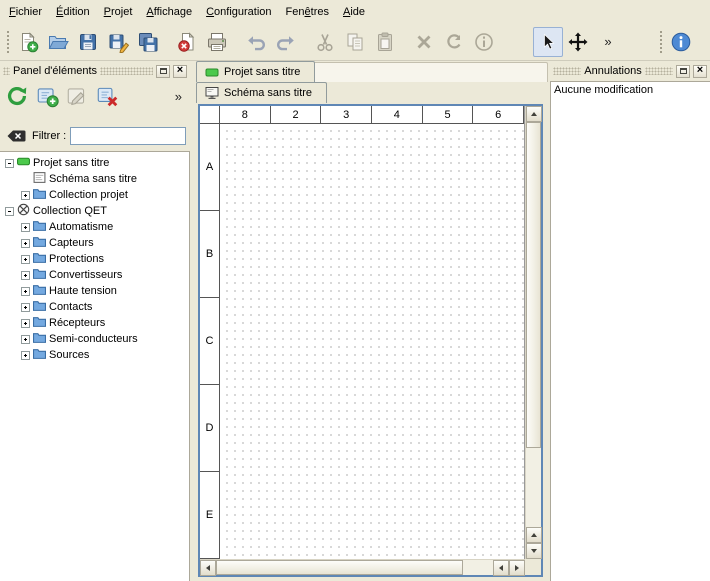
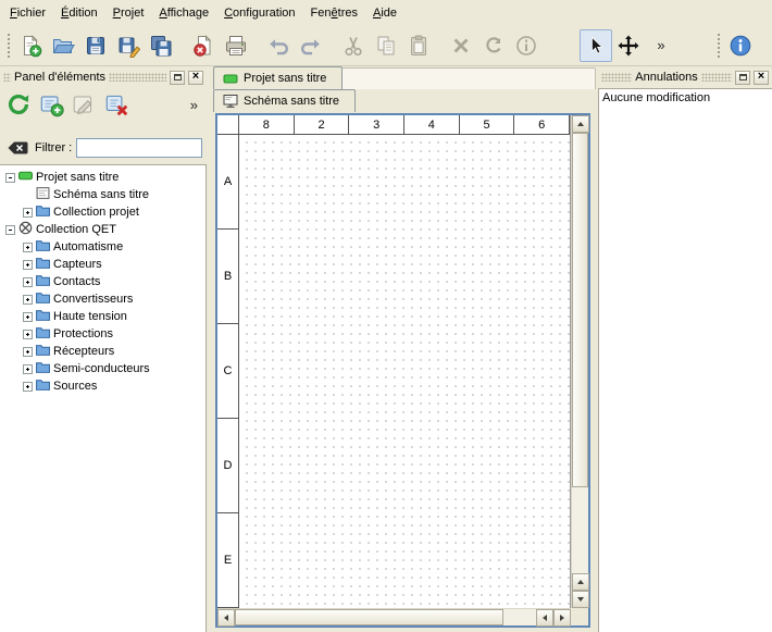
  F
  ichier
  É
  dition
  P
  rojet
  A
  ffichage
  C
  onfiguration
  Fen
  ê
  tres
  A
  ide
  »
  Panel d'éléments
  ×
  »
  Filtrer :
  Projet sans titre
  Schéma sans titre
  Collection projet
  Collection QET
  Automatisme
  Capteurs
- Protections
+ Contacts
  Convertisseurs
  Haute tension
- Contacts
+ Protections
  Récepteurs
  Semi-conducteurs
  Sources
  Projet sans titre
  Schéma sans titre
  8
  2
  3
  4
  5
  6
  A
  B
  C
  D
  E
  Annulations
  ×
  Aucune modification
